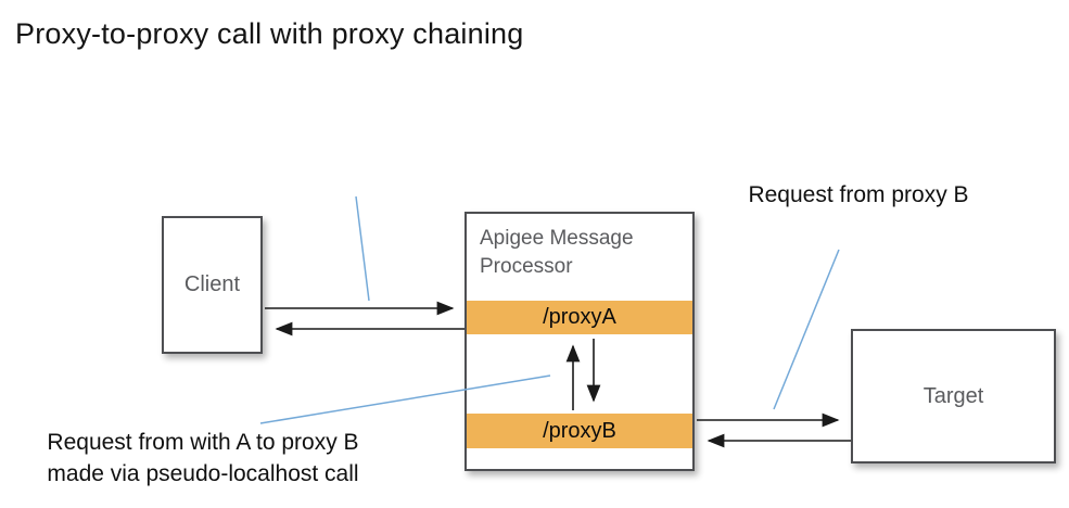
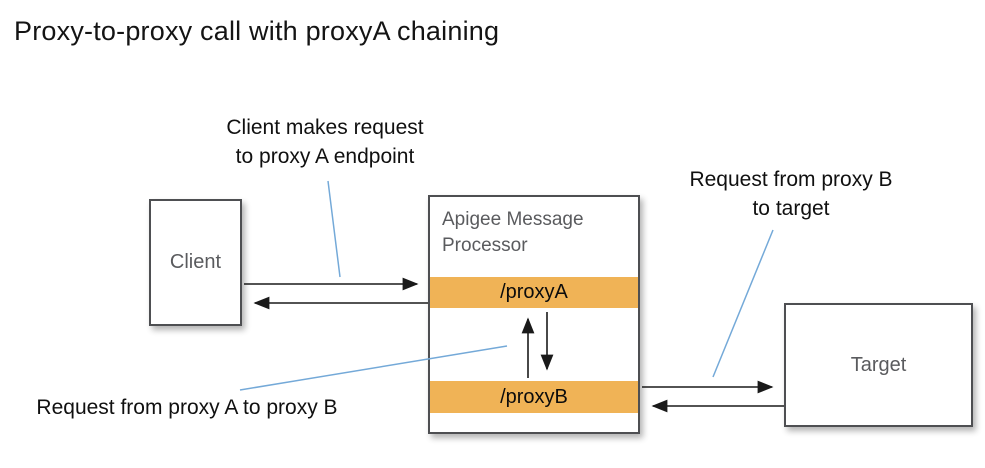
- Proxy-to-proxy call with proxy chaining
+ Proxy-to-proxy call with proxyA chaining
+ Client makes request
+ to proxy A endpoint
  Request from proxy B
+ to target
- Request from with A to proxy B
+ Request from proxy A to proxy B
- made via pseudo-localhost call
  Client
  Apigee Message Processor
  /proxyA
  /proxyB
  Target
